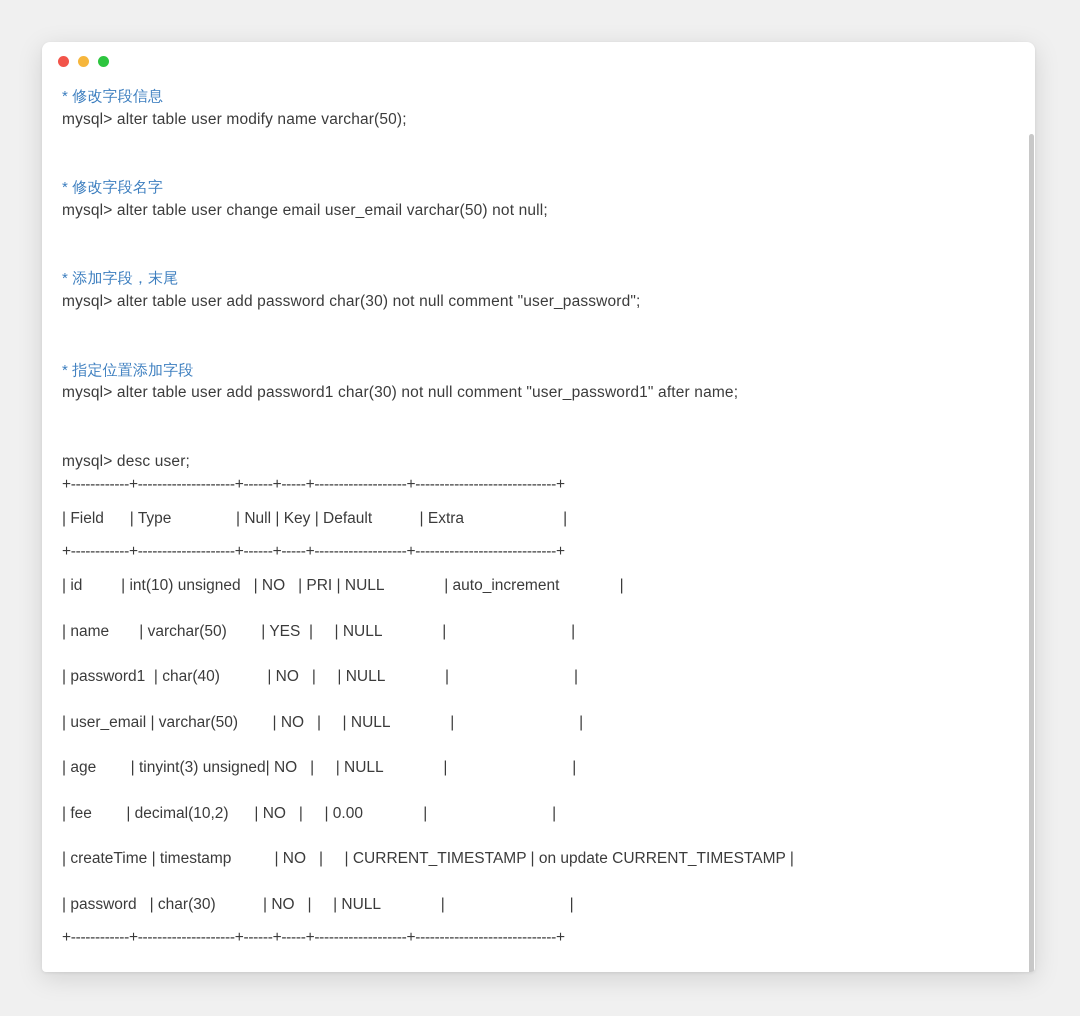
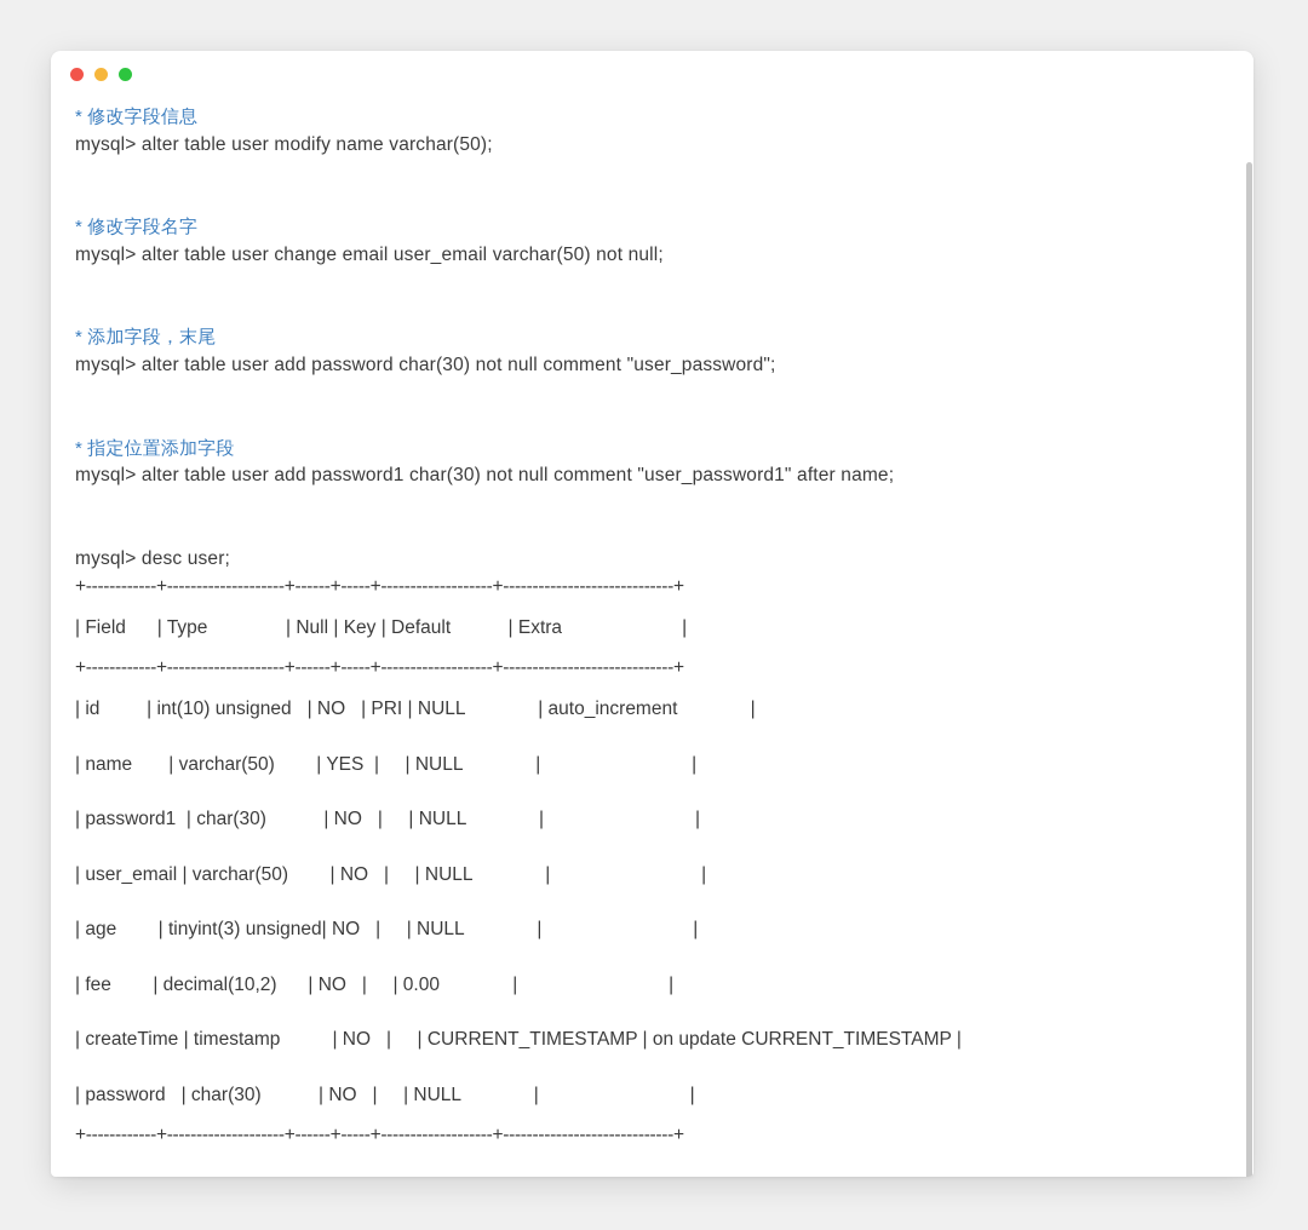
  * 修改字段信息
  mysql> alter table user modify name varchar(50);
  * 修改字段名字
  mysql> alter table user change email user_email varchar(50) not null;
  * 添加字段，末尾
  mysql> alter table user add password char(30) not null comment "user_password";
  * 指定位置添加字段
  mysql> alter table user add password1 char(30) not null comment "user_password1" after name;
  mysql> desc user;
  +------------+--------------------+------+-----+-------------------+-----------------------------+
  | Field | Type | Null | Key | Default | Extra |
  +------------+--------------------+------+-----+-------------------+-----------------------------+
  | id | int(10) unsigned | NO | PRI | NULL | auto_increment |
  | name | varchar(50) | YES | | NULL | |
- | password1 | char(40) | NO | | NULL | |
+ | password1 | char(30) | NO | | NULL | |
  | user_email | varchar(50) | NO | | NULL | |
  | age | tinyint(3) unsigned| NO | | NULL | |
  | fee | decimal(10,2) | NO | | 0.00 | |
  | createTime | timestamp | NO | | CURRENT_TIMESTAMP | on update CURRENT_TIMESTAMP |
  | password | char(30) | NO | | NULL | |
  +------------+--------------------+------+-----+-------------------+-----------------------------+
